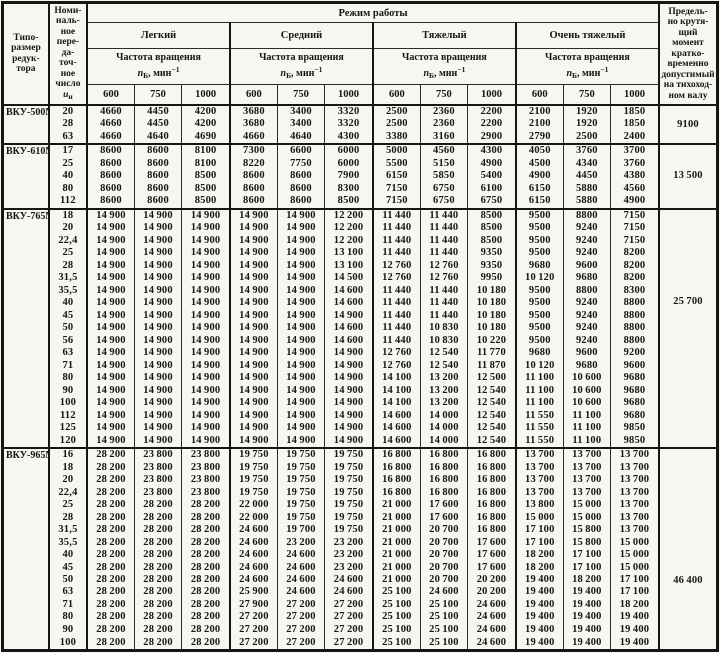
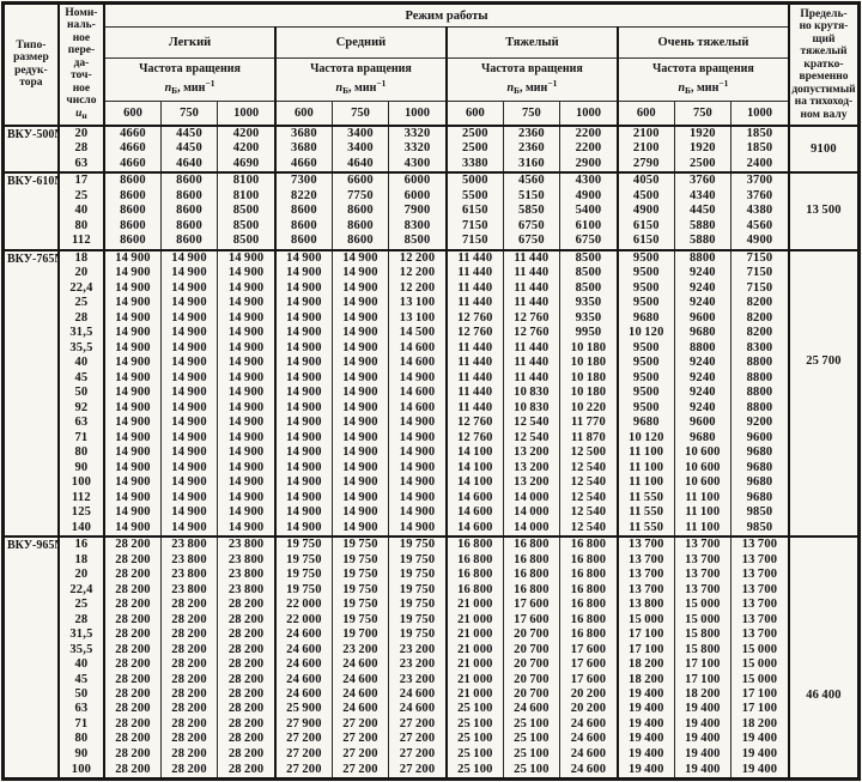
- Типо- размер редук- тора	Номи- наль- ное пере- да- точ- ное число uн	Режим работы	Предель- но крутя- щий момент кратко- временно допустимый на тихоход- ном валу
+ Типо- размер редук- тора	Номи- наль- ное пере- да- точ- ное число uн	Режим работы	Предель- но крутя- щий тяжелый кратко- временно допустимый на тихоход- ном валу
  Легкий	Средний	Тяжелый	Очень тяжелый
  Частота вращения nБ, мин−1	Частота вращения nБ, мин−1	Частота вращения nБ, мин−1	Частота вращения nБ, мин−1
  600	750	1000	600	750	1000	600	750	1000	600	750	1000
  ВКУ-500	20	4660	4450	4200	3680	3400	3320	2500	2360	2200	2100	1920	1850	9100
  28	4660	4450	4200	3680	3400	3320	2500	2360	2200	2100	1920	1850
  63	4660	4640	4690	4660	4640	4300	3380	3160	2900	2790	2500	2400
  ВКУ-610	17	8600	8600	8100	7300	6600	6000	5000	4560	4300	4050	3760	3700	13 500
  25	8600	8600	8100	8220	7750	6000	5500	5150	4900	4500	4340	3760
  40	8600	8600	8500	8600	8600	7900	6150	5850	5400	4900	4450	4380
  80	8600	8600	8500	8600	8600	8300	7150	6750	6100	6150	5880	4560
  112	8600	8600	8500	8600	8600	8500	7150	6750	6750	6150	5880	4900
  ВКУ-765	18	14 900	14 900	14 900	14 900	14 900	12 200	11 440	11 440	8500	9500	8800	7150	25 700
  20	14 900	14 900	14 900	14 900	14 900	12 200	11 440	11 440	8500	9500	9240	7150
  22,4	14 900	14 900	14 900	14 900	14 900	12 200	11 440	11 440	8500	9500	9240	7150
  25	14 900	14 900	14 900	14 900	14 900	13 100	11 440	11 440	9350	9500	9240	8200
  28	14 900	14 900	14 900	14 900	14 900	13 100	12 760	12 760	9350	9680	9600	8200
  31,5	14 900	14 900	14 900	14 900	14 900	14 500	12 760	12 760	9950	10 120	9680	8200
  35,5	14 900	14 900	14 900	14 900	14 900	14 600	11 440	11 440	10 180	9500	8800	8300
  40	14 900	14 900	14 900	14 900	14 900	14 600	11 440	11 440	10 180	9500	9240	8800
  45	14 900	14 900	14 900	14 900	14 900	14 900	11 440	11 440	10 180	9500	9240	8800
  50	14 900	14 900	14 900	14 900	14 900	14 600	11 440	10 830	10 180	9500	9240	8800
- 56	14 900	14 900	14 900	14 900	14 900	14 600	11 440	10 830	10 220	9500	9240	8800
+ 92	14 900	14 900	14 900	14 900	14 900	14 600	11 440	10 830	10 220	9500	9240	8800
  63	14 900	14 900	14 900	14 900	14 900	14 900	12 760	12 540	11 770	9680	9600	9200
  71	14 900	14 900	14 900	14 900	14 900	14 900	12 760	12 540	11 870	10 120	9680	9600
  80	14 900	14 900	14 900	14 900	14 900	14 900	14 100	13 200	12 500	11 100	10 600	9680
  90	14 900	14 900	14 900	14 900	14 900	14 900	14 100	13 200	12 540	11 100	10 600	9680
  100	14 900	14 900	14 900	14 900	14 900	14 900	14 100	13 200	12 540	11 100	10 600	9680
  112	14 900	14 900	14 900	14 900	14 900	14 900	14 600	14 000	12 540	11 550	11 100	9680
  125	14 900	14 900	14 900	14 900	14 900	14 900	14 600	14 000	12 540	11 550	11 100	9850
- 120	14 900	14 900	14 900	14 900	14 900	14 900	14 600	14 000	12 540	11 550	11 100	9850
+ 140	14 900	14 900	14 900	14 900	14 900	14 900	14 600	14 000	12 540	11 550	11 100	9850
  ВКУ-965	16	28 200	23 800	23 800	19 750	19 750	19 750	16 800	16 800	16 800	13 700	13 700	13 700	46 400
  18	28 200	23 800	23 800	19 750	19 750	19 750	16 800	16 800	16 800	13 700	13 700	13 700
  20	28 200	23 800	23 800	19 750	19 750	19 750	16 800	16 800	16 800	13 700	13 700	13 700
  22,4	28 200	23 800	23 800	19 750	19 750	19 750	16 800	16 800	16 800	13 700	13 700	13 700
  25	28 200	28 200	28 200	22 000	19 750	19 750	21 000	17 600	16 800	13 800	15 000	13 700
  28	28 200	28 200	28 200	22 000	19 750	19 750	21 000	17 600	16 800	15 000	15 000	13 700
  31,5	28 200	28 200	28 200	24 600	19 700	19 750	21 000	20 700	16 800	17 100	15 800	13 700
  35,5	28 200	28 200	28 200	24 600	23 200	23 200	21 000	20 700	17 600	17 100	15 800	15 000
  40	28 200	28 200	28 200	24 600	24 600	23 200	21 000	20 700	17 600	18 200	17 100	15 000
  45	28 200	28 200	28 200	24 600	24 600	23 200	21 000	20 700	17 600	18 200	17 100	15 000
  50	28 200	28 200	28 200	24 600	24 600	24 600	21 000	20 700	20 200	19 400	18 200	17 100
  63	28 200	28 200	28 200	25 900	24 600	24 600	25 100	24 600	20 200	19 400	19 400	17 100
  71	28 200	28 200	28 200	27 900	27 200	27 200	25 100	25 100	24 600	19 400	19 400	18 200
  80	28 200	28 200	28 200	27 200	27 200	27 200	25 100	25 100	24 600	19 400	19 400	19 400
  90	28 200	28 200	28 200	27 200	27 200	27 200	25 100	25 100	24 600	19 400	19 400	19 400
  100	28 200	28 200	28 200	27 200	27 200	27 200	25 100	25 100	24 600	19 400	19 400	19 400
